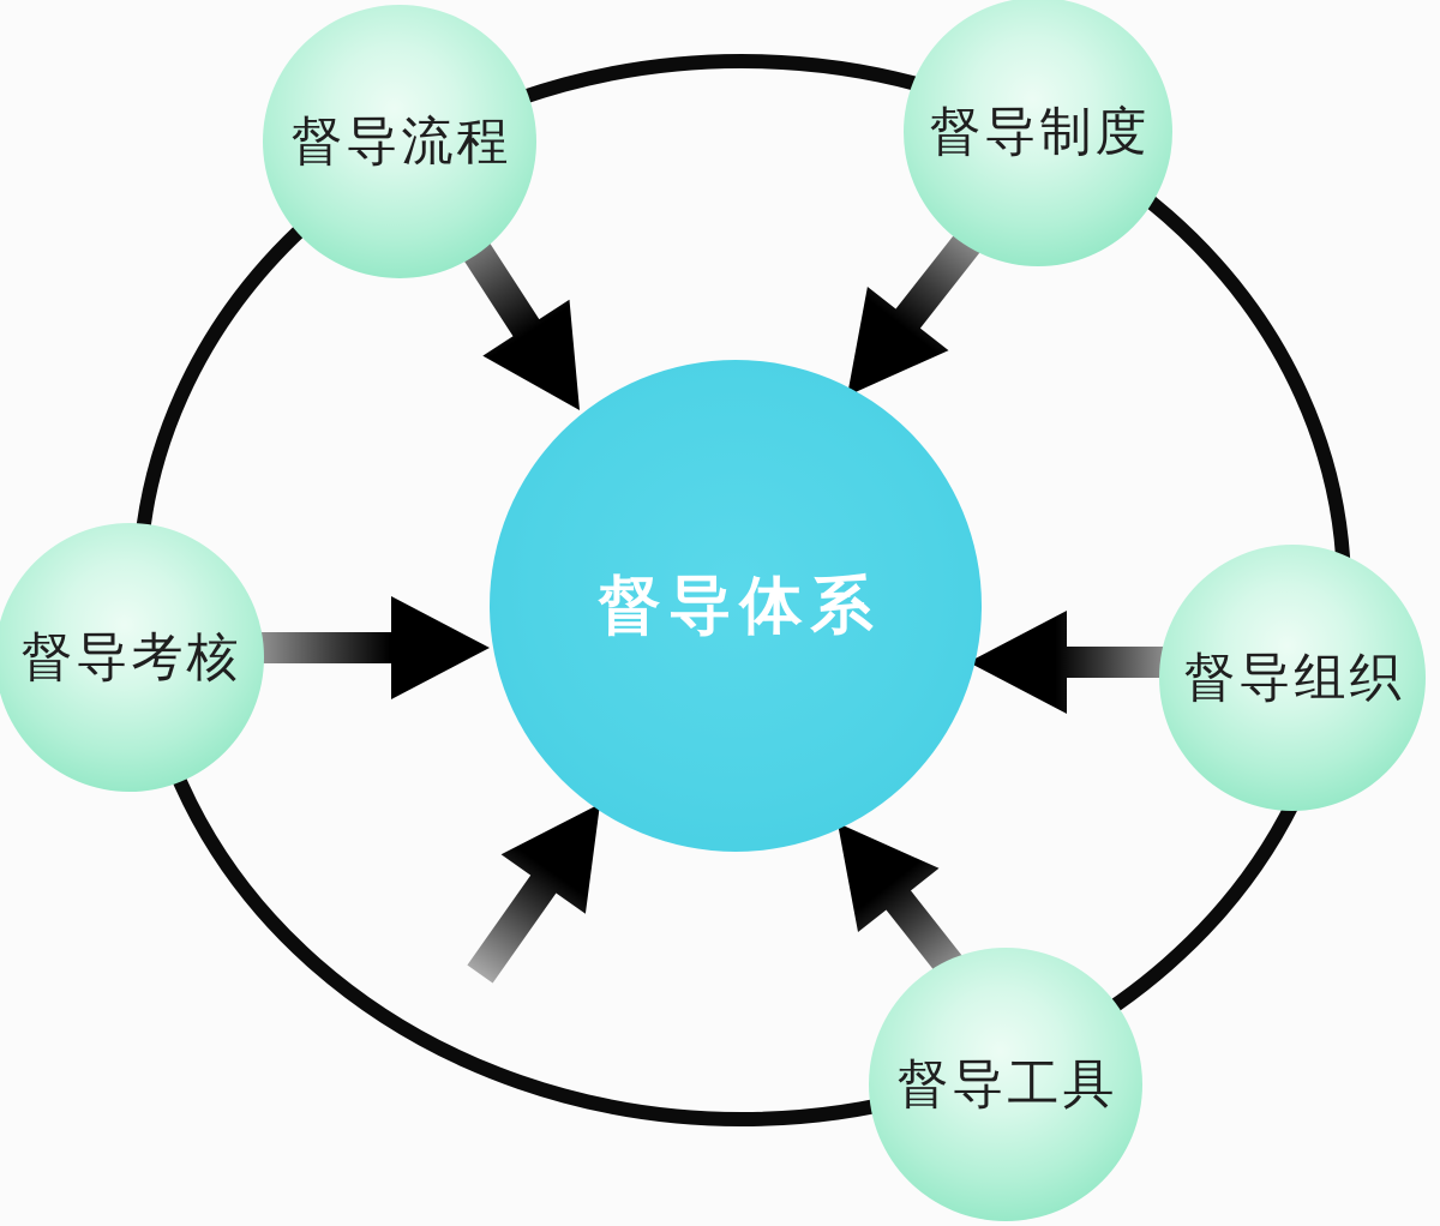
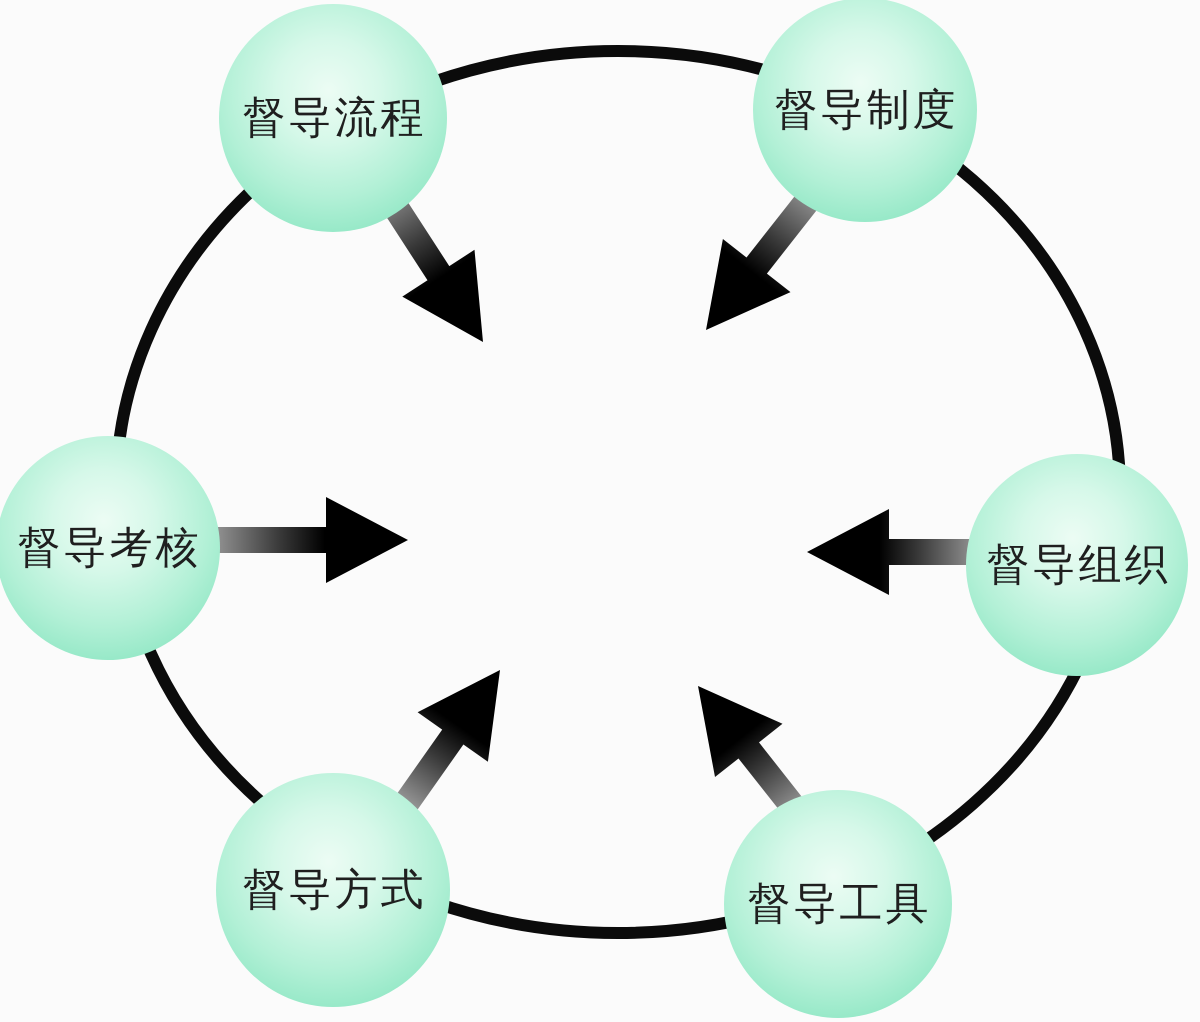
  督导流程
  督导制度
  督导考核
  督导组织
+ 督导方式
  督导工具
- 督导体系
